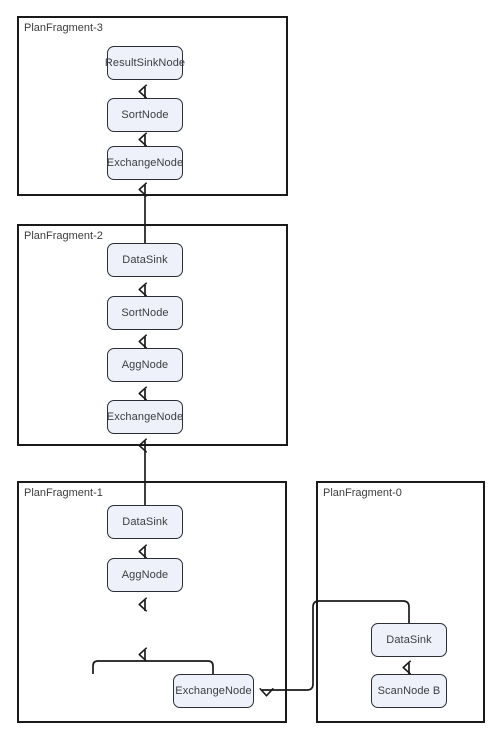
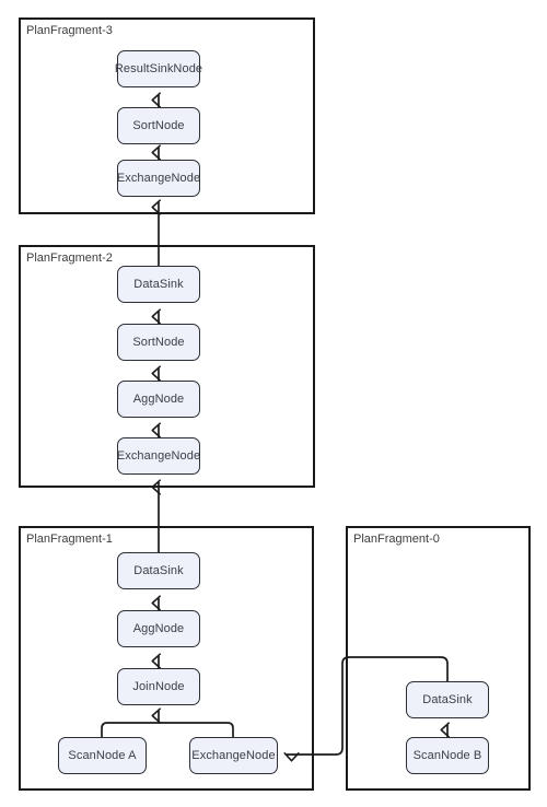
  PlanFragment-3
  PlanFragment-2
  PlanFragment-1
  PlanFragment-0
  ResultSinkNode
  SortNode
  ExchangeNode
  DataSink
  SortNode
  AggNode
  ExchangeNode
  DataSink
  AggNode
+ JoinNode
+ ScanNode A
  ExchangeNode
  DataSink
  ScanNode B
